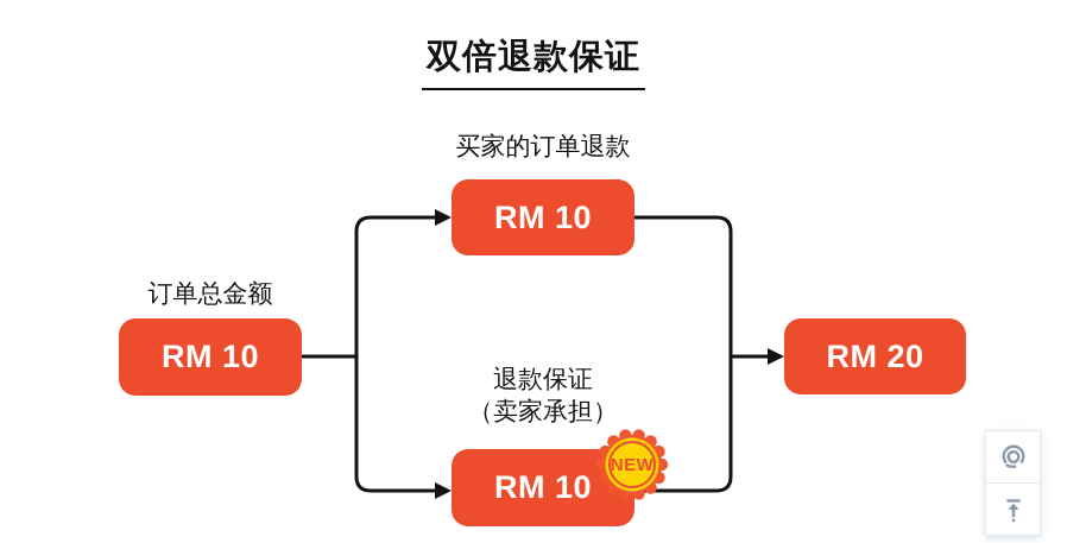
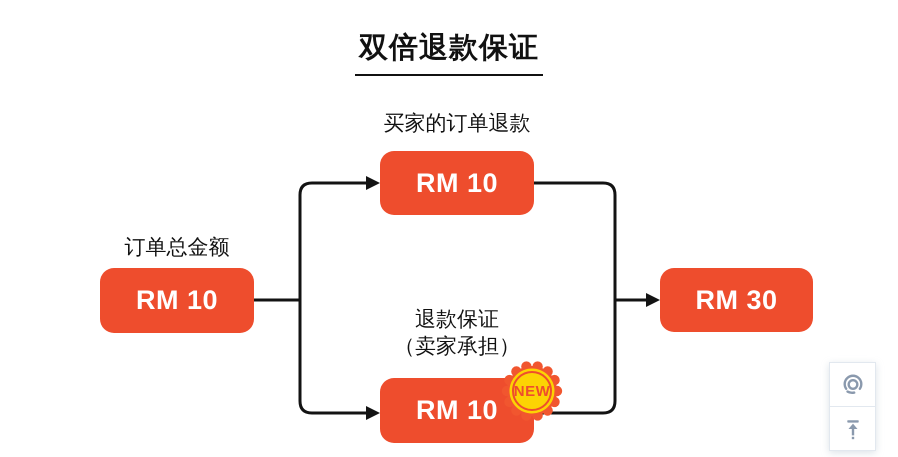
  双倍退款保证
  订单总金额
  RM 10
  买家的订单退款
  RM 10
  退款保证
  （卖家承担）
  RM 10
  NEW
- RM 20
+ RM 30
